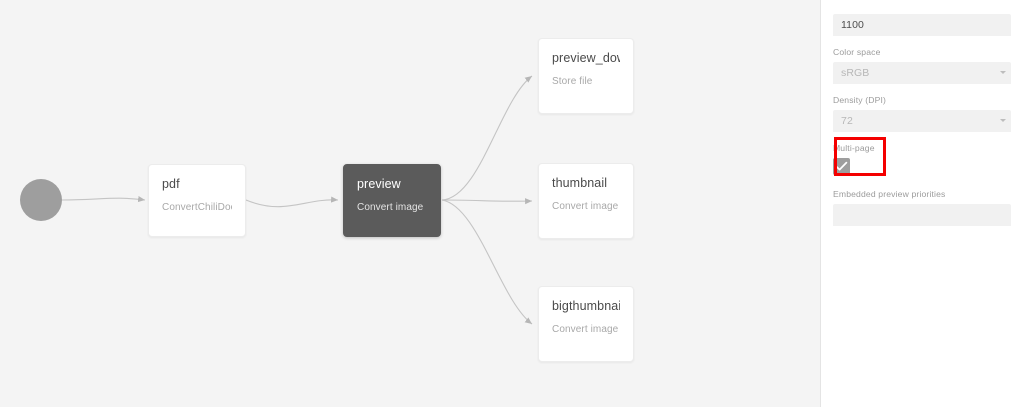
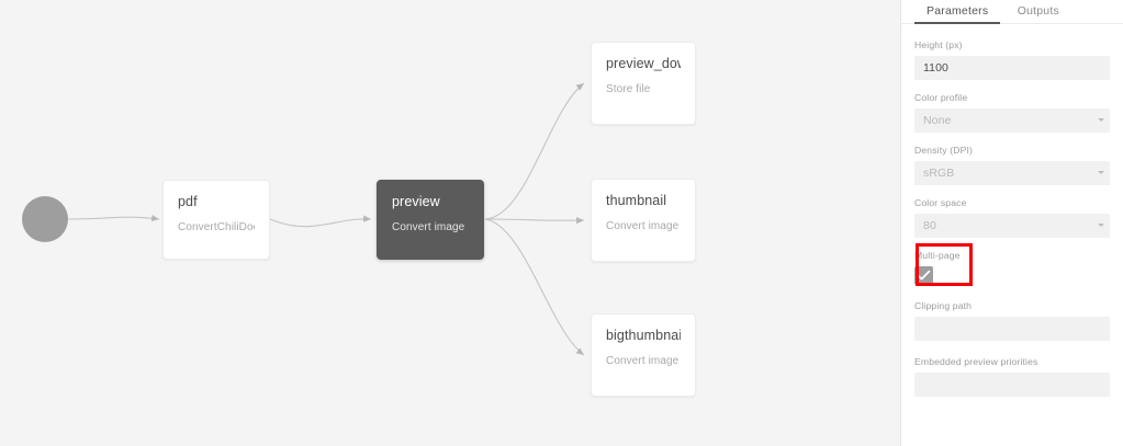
  pdf
  ConvertChiliDo
  preview
  Convert image
  Store file
  thumbnail
  Convert image
  bigthumbnai
  Convert image
+ Parameters Outputs
+ Height (px)
  1100
+ Color profile
+ None
- Color space
+ Density (DPI)
  sRGB
- Density (DPI)
+ Color space
- 72
+ 80
  Multi-page
+ Clipping path
  Embedded preview priorities
